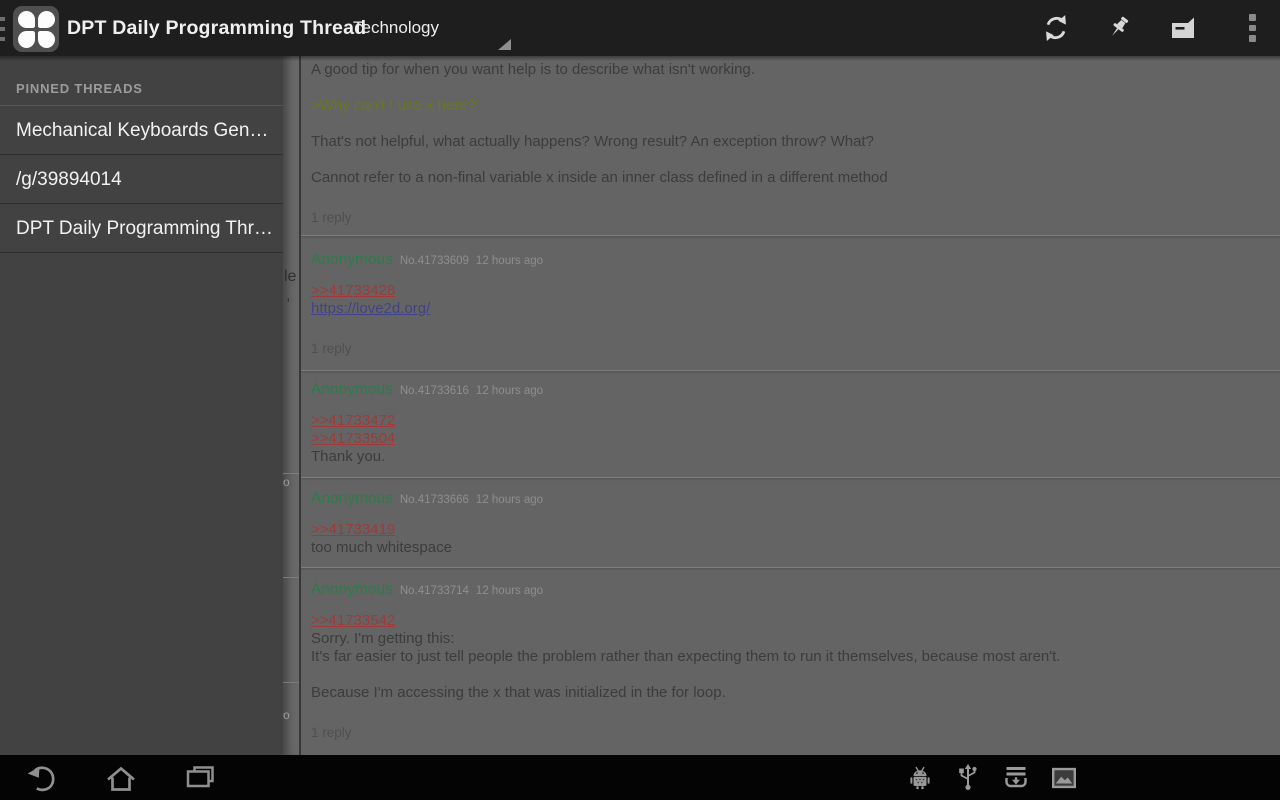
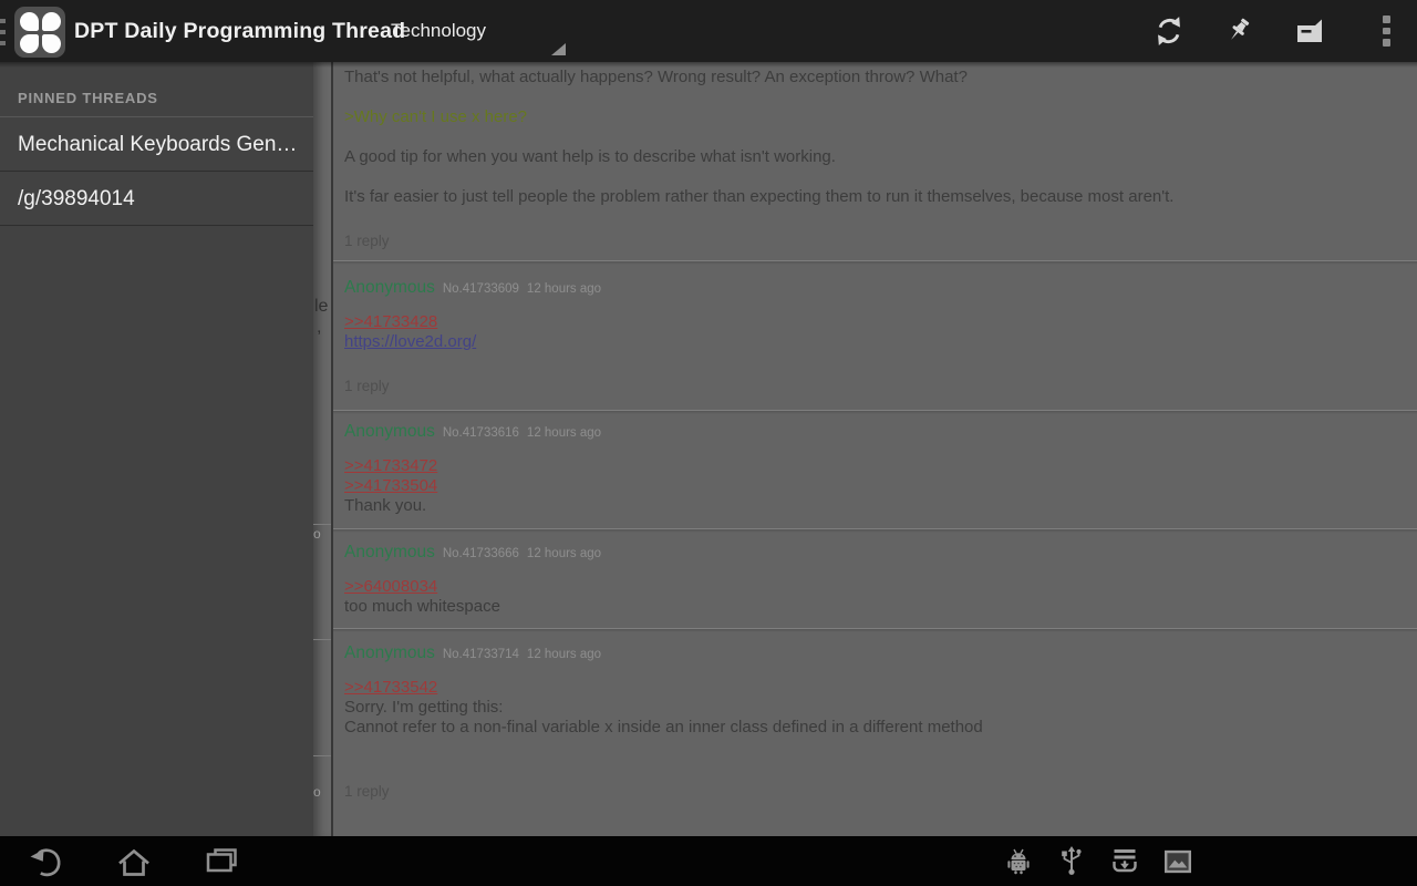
  DPT Daily Programming Thread
  Technology
  PINNED THREADS
  Mechanical Keyboards Gen…
  /g/39894014
- DPT Daily Programming Thr…
  le
  ,
  o
  o
- A good tip for when you want help is to describe what isn't working.
+ That's not helpful, what actually happens? Wrong result? An exception throw? What?
  >Why can't I use x here?
- That's not helpful, what actually happens? Wrong result? An exception throw? What?
+ A good tip for when you want help is to describe what isn't working.
- Cannot refer to a non-final variable x inside an inner class defined in a different method
+ It's far easier to just tell people the problem rather than expecting them to run it themselves, because most aren't.
  Anonymous
  No.41733609
  12 hours ago
  >>41733428
  https://love2d.org/
  Anonymous
  No.41733616
  12 hours ago
  >>41733472
  >>41733504
  Thank you.
  Anonymous
  No.41733666
  12 hours ago
- >>41733419
+ >>64008034
  too much whitespace
  Anonymous
  No.41733714
  12 hours ago
  >>41733542
  Sorry. I'm getting this:
- It's far easier to just tell people the problem rather than expecting them to run it themselves, because most aren't.
+ Cannot refer to a non-final variable x inside an inner class defined in a different method
- Because I'm accessing the x that was initialized in the for loop.
